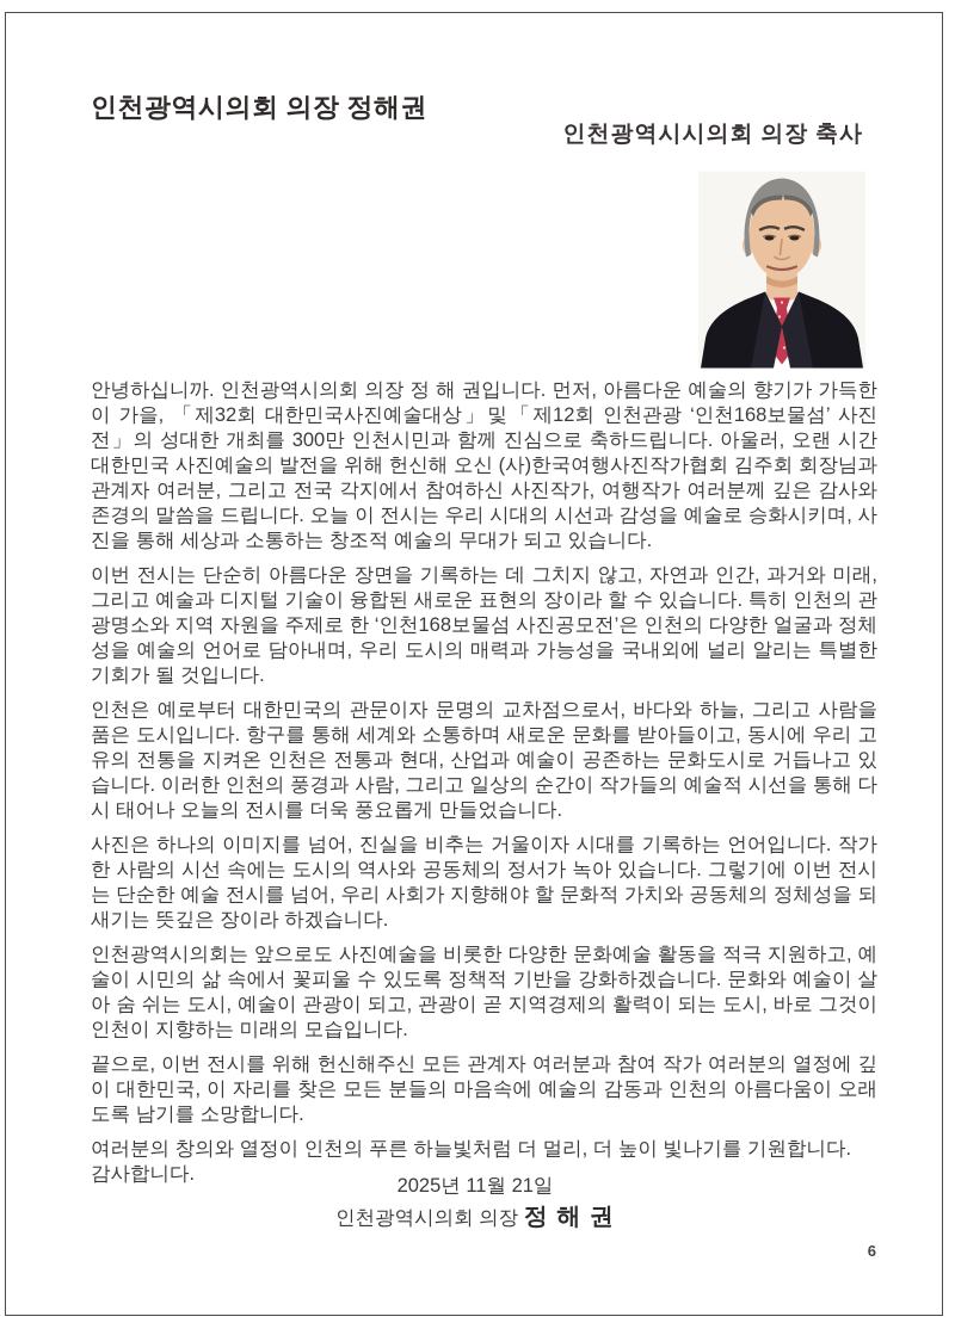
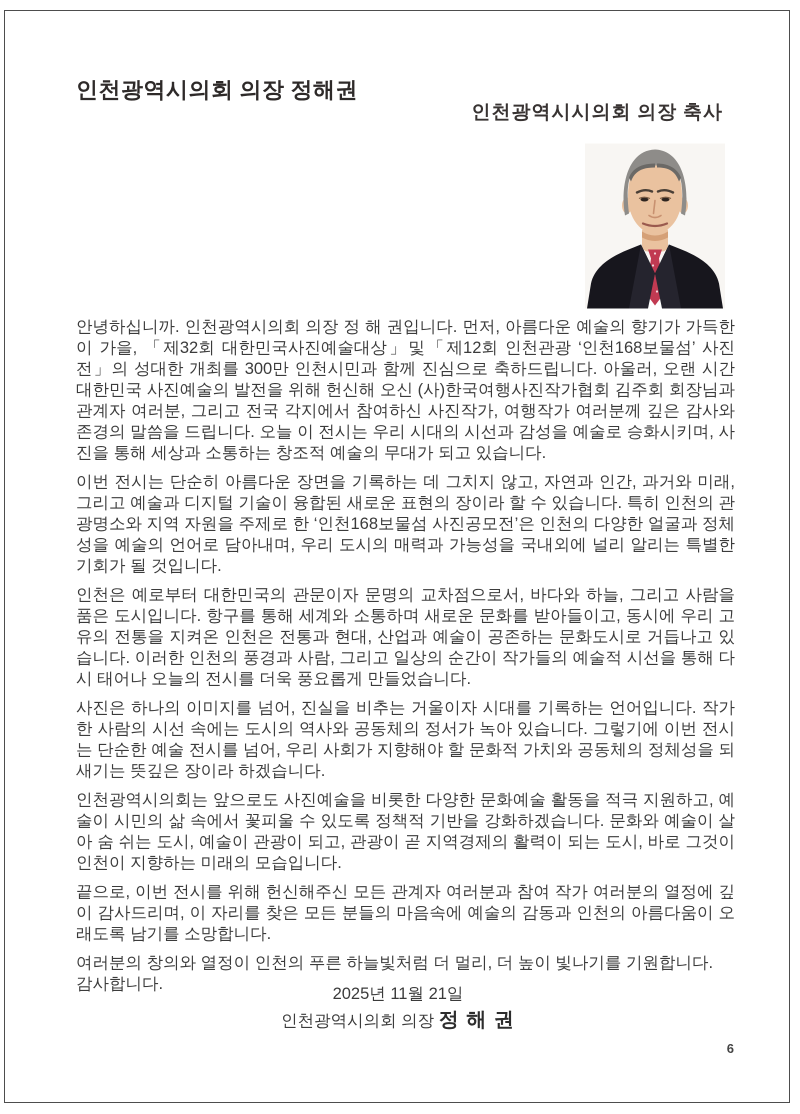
  인천광역시의회 의장 정해권
  인천광역시시의회 의장 축사
  안녕하십니까. 인천광역시의회 의장 정 해 권입니다. 먼저, 아름다운 예술의 향기가 가득한 이 가을, 「제32회 대한민국사진예술대상」및「제12회 인천관광 ‘인천168보물섬’ 사진전」의 성대한 개최를 300만 인천시민과 함께 진심으로 축하드립니다. 아울러, 오랜 시간 대한민국 사진예술의 발전을 위해 헌신해 오신 (사)한국여행사진작가협회 김주회 회장님과 관계자 여러분, 그리고 전국 각지에서 참여하신 사진작가, 여행작가 여러분께 깊은 감사와 존경의 말씀을 드립니다. 오늘 이 전시는 우리 시대의 시선과 감성을 예술로 승화시키며, 사진을 통해 세상과 소통하는 창조적 예술의 무대가 되고 있습니다.
  이번 전시는 단순히 아름다운 장면을 기록하는 데 그치지 않고, 자연과 인간, 과거와 미래, 그리고 예술과 디지털 기술이 융합된 새로운 표현의 장이라 할 수 있습니다. 특히 인천의 관광명소와 지역 자원을 주제로 한 ‘인천168보물섬 사진공모전’은 인천의 다양한 얼굴과 정체성을 예술의 언어로 담아내며, 우리 도시의 매력과 가능성을 국내외에 널리 알리는 특별한 기회가 될 것입니다.
  인천은 예로부터 대한민국의 관문이자 문명의 교차점으로서, 바다와 하늘, 그리고 사람을 품은 도시입니다. 항구를 통해 세계와 소통하며 새로운 문화를 받아들이고, 동시에 우리 고유의 전통을 지켜온 인천은 전통과 현대, 산업과 예술이 공존하는 문화도시로 거듭나고 있습니다. 이러한 인천의 풍경과 사람, 그리고 일상의 순간이 작가들의 예술적 시선을 통해 다시 태어나 오늘의 전시를 더욱 풍요롭게 만들었습니다.
  사진은 하나의 이미지를 넘어, 진실을 비추는 거울이자 시대를 기록하는 언어입니다. 작가 한 사람의 시선 속에는 도시의 역사와 공동체의 정서가 녹아 있습니다. 그렇기에 이번 전시는 단순한 예술 전시를 넘어, 우리 사회가 지향해야 할 문화적 가치와 공동체의 정체성을 되새기는 뜻깊은 장이라 하겠습니다.
  인천광역시의회는 앞으로도 사진예술을 비롯한 다양한 문화예술 활동을 적극 지원하고, 예술이 시민의 삶 속에서 꽃피울 수 있도록 정책적 기반을 강화하겠습니다. 문화와 예술이 살아 숨 쉬는 도시, 예술이 관광이 되고, 관광이 곧 지역경제의 활력이 되는 도시, 바로 그것이 인천이 지향하는 미래의 모습입니다.
- 끝으로, 이번 전시를 위해 헌신해주신 모든 관계자 여러분과 참여 작가 여러분의 열정에 깊이 대한민국, 이 자리를 찾은 모든 분들의 마음속에 예술의 감동과 인천의 아름다움이 오래도록 남기를 소망합니다.
+ 끝으로, 이번 전시를 위해 헌신해주신 모든 관계자 여러분과 참여 작가 여러분의 열정에 깊이 감사드리며, 이 자리를 찾은 모든 분들의 마음속에 예술의 감동과 인천의 아름다움이 오래도록 남기를 소망합니다.
  여러분의 창의와 열정이 인천의 푸른 하늘빛처럼 더 멀리, 더 높이 빛나기를 기원합니다.
  감사합니다.
  2025년 11월 21일
  인천광역시의회 의장 정 해 권
  6
